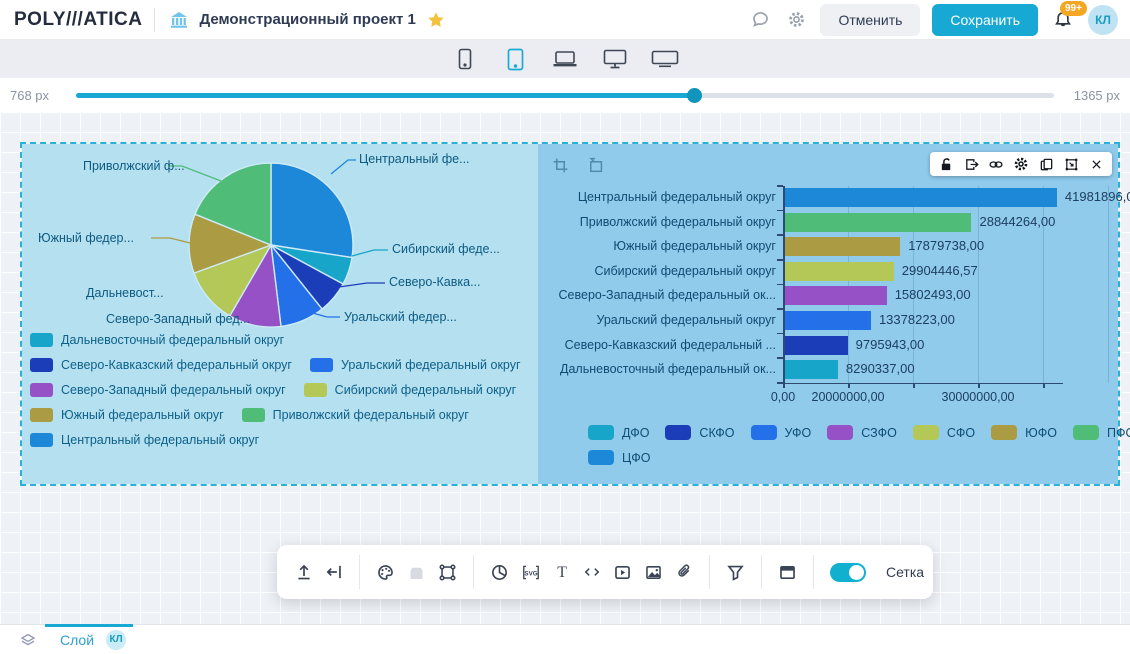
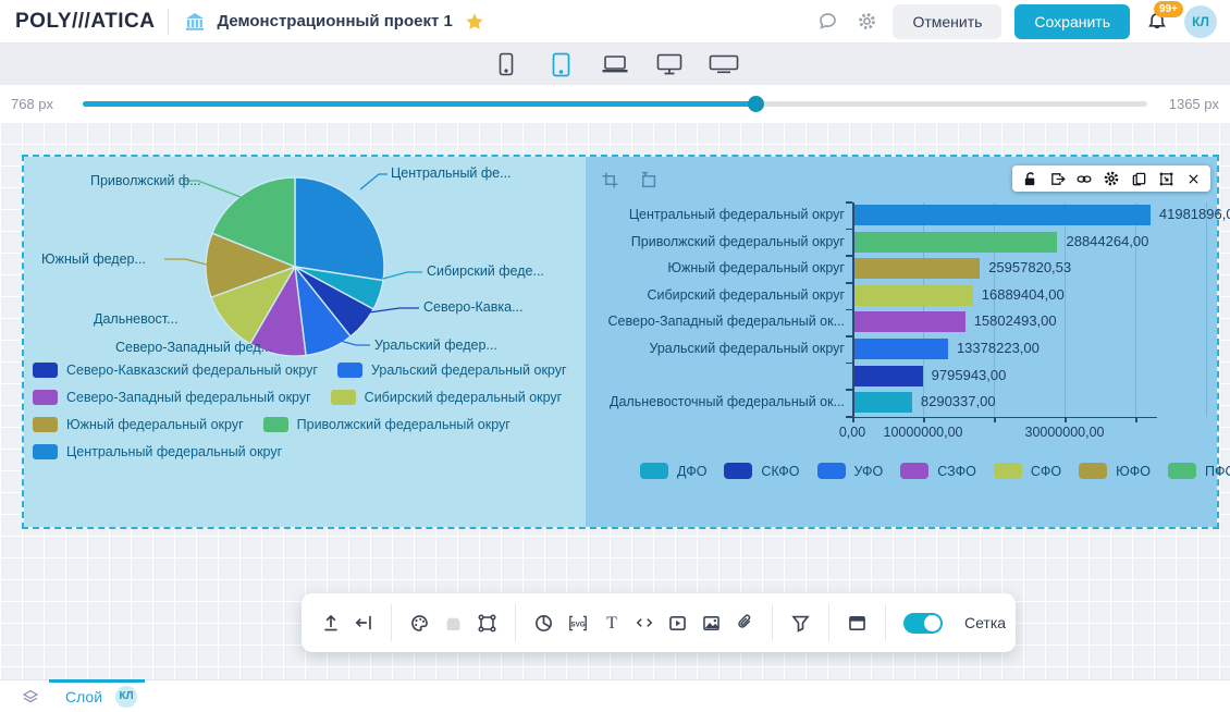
  POLY///ATICA
  Демонстрационный проект 1
  Отменить
  Сохранить
  99+
  КЛ
  768 px
  1365 px
  Центральный фе...
  Сибирский феде...
  Северо-Кавка...
  Уральский федер...
  Северо-Западный фед...
  Дальневост...
  Южный федер...
  Приволжский ф...
- Дальневосточный федеральный округ
  Северо-Кавказский федеральный округ
  Уральский федеральный округ
  Северо-Западный федеральный округ
  Сибирский федеральный округ
  Южный федеральный округ
  Приволжский федеральный округ
  Центральный федеральный округ
  Центральный федеральный округ
  41981896,
  Приволжский федеральный округ
  28844264,00
  Южный федеральный округ
- 17879738,00
+ 25957820,53
  Сибирский федеральный округ
- 29904446,57
+ 16889404,00
  Северо-Западный федеральный ок...
  15802493,00
  Уральский федеральный округ
  13378223,00
- Северо-Кавказский федеральный ...
  9795943,00
  Дальневосточный федеральный ок...
  8290337,00
  0,00
- 20000000,00
+ 10000000,00
  30000000,00
  ДФО
  СКФО
  УФО
  СЗФО
  СФО
  ЮФО
- ЦФО
  T
  Сетка
  Слой
  КЛ
